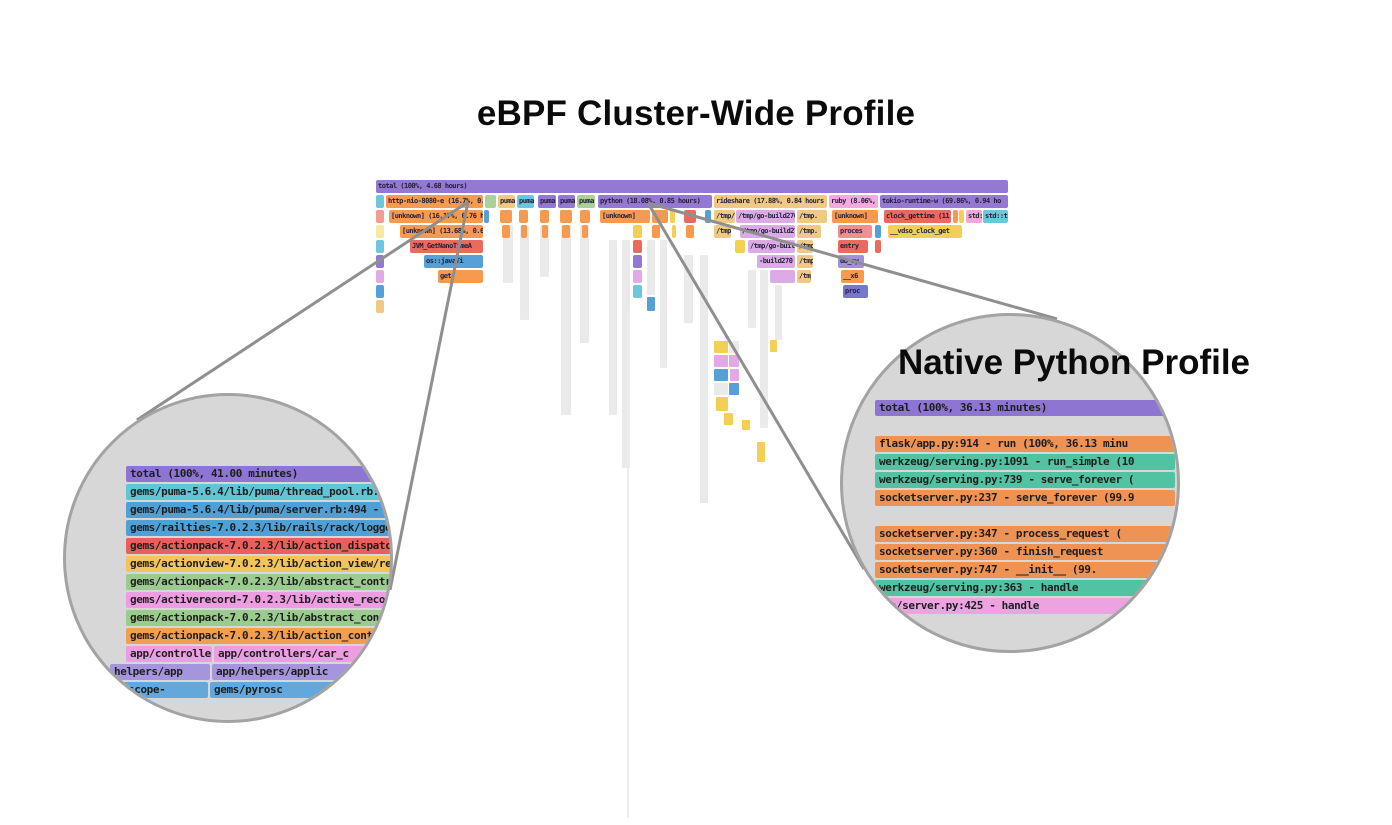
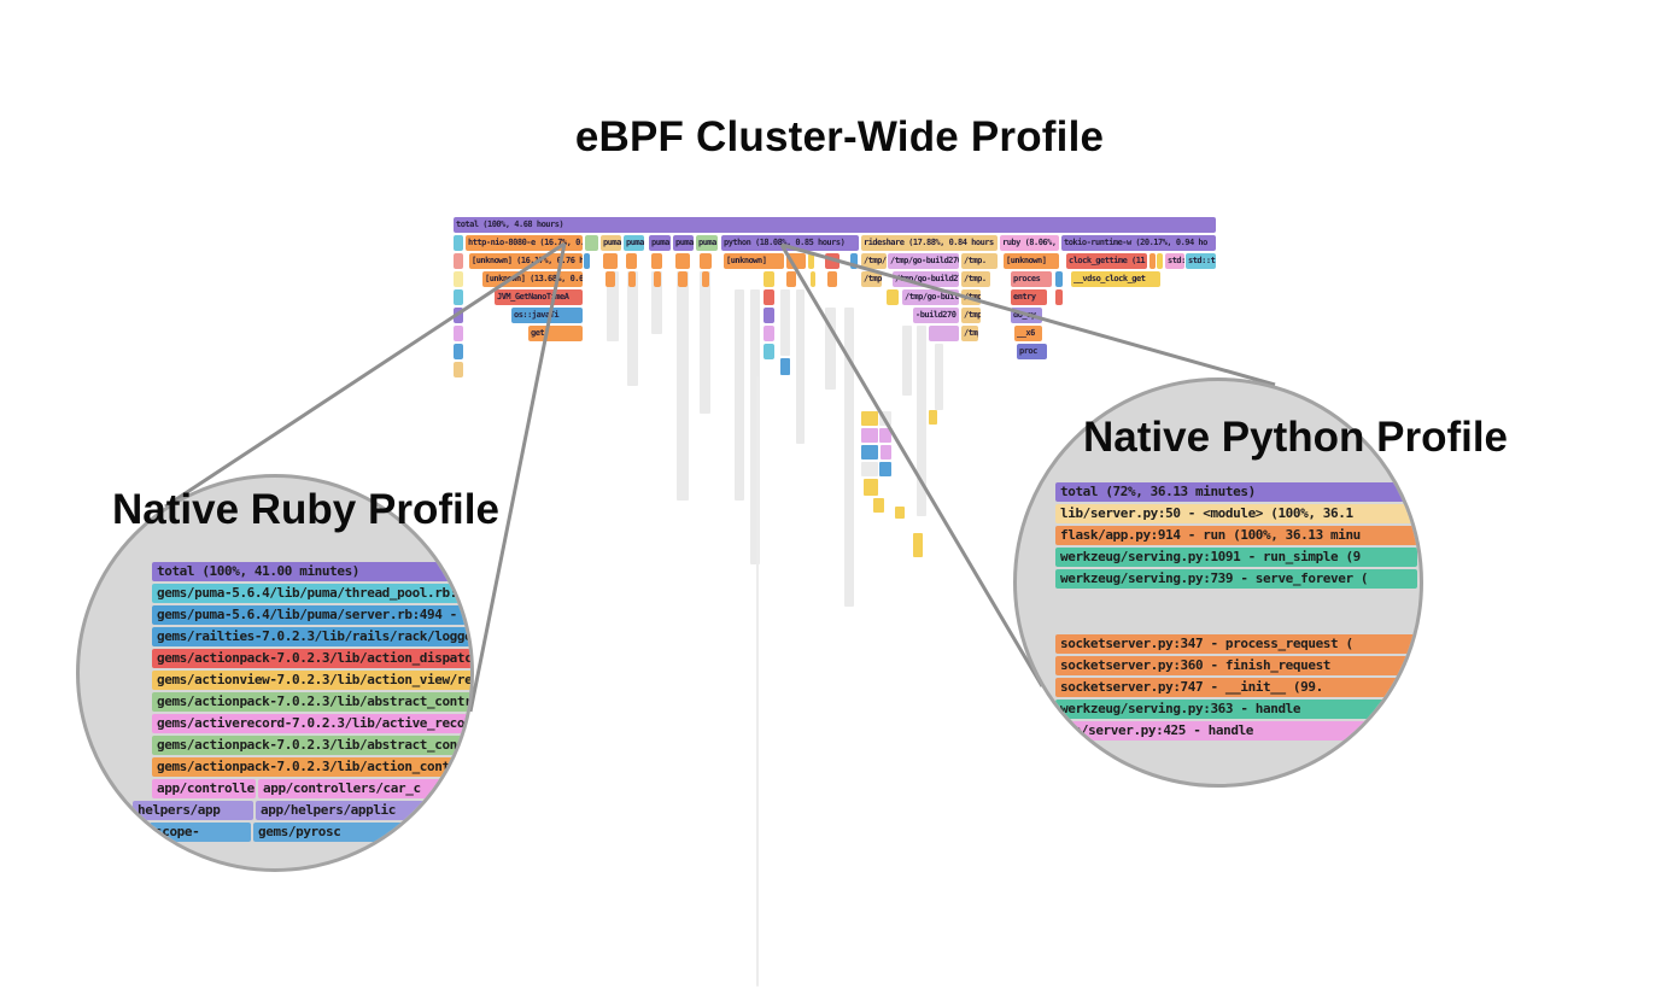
  eBPF Cluster-Wide Profile
  total (100%, 4.68 hours)
  http-nio-8080-e (16.7%, 0.
  puma
  puma
  puma
  puma
  puma
  python (18.08%, 0.85 hours)
  rideshare (17.88%, 0.84 hours
  ruby (8.06%,
- tokio-runtime-w (69.86%, 0.94 ho
+ tokio-runtime-w (20.17%, 0.94 ho
  [unknown] (16.%, 0.76 h
  [unknown]
  /tmp/
  /tmp/go-build27
  /tmp.
  [unknown]
  clock_gettime (11
  std:
  std::t
  [unknn] (13.68, 0.6
  /tmp
  /tmp.
  proces
  __vdso_clock_get
  JVM_GetNanoTmeA
  /tmp/go-buil
  entry
  os::javai
  -build270
  /tmp
  get
  __x6
  proc
  total (100%, 41.00 minutes)
  gems/puma-5.6.4/lib/puma/thread_pool.rb:15
  gems/puma-5.6.4/lib/puma/server.rb:494 - p
  gems/railties-7.0.2.3/lib/rails/rack/logge
  gems/actionpack-7.0.2.3/lib/action_dispatc
  gems/actionview-7.0.2.3/lib/action_view/re
  gems/actionpack-7.0.2.3/lib/abstract_contr
  gems/activerecord-7.0.2.3/lib/active_recor
  gems/actionpack-7.0.2.3/lib/abstract_contr
  gems/actionpack-7.0.2.3/lib/action_contr
  app/controlle
  app/controllers/car_c
  helpers/app
  app/helpers/applic
  scope-
  gems/pyrosc
- total (100%, 36.13 minutes)
+ total (72%, 36.13 minutes)
+ lib/server.py:50 - <module> (100%, 36.1
  flask/app.py:914 - run (100%, 36.13 minu
- werkzeug/serving.py:1091 - run_simple (10
+ werkzeug/serving.py:1091 - run_simple (9
  werkzeug/serving.py:739 - serve_forever (
- socketserver.py:237 - serve_forever (99.9
  socketserver.py:347 - process_request (
  socketserver.py:360 - finish_request
  socketserver.py:747 - __init__ (99.
  werkzeug/serving.py:363 - handle
  http/server.py:425 - handle
+ Native Ruby Profile
  Native Python Profile
